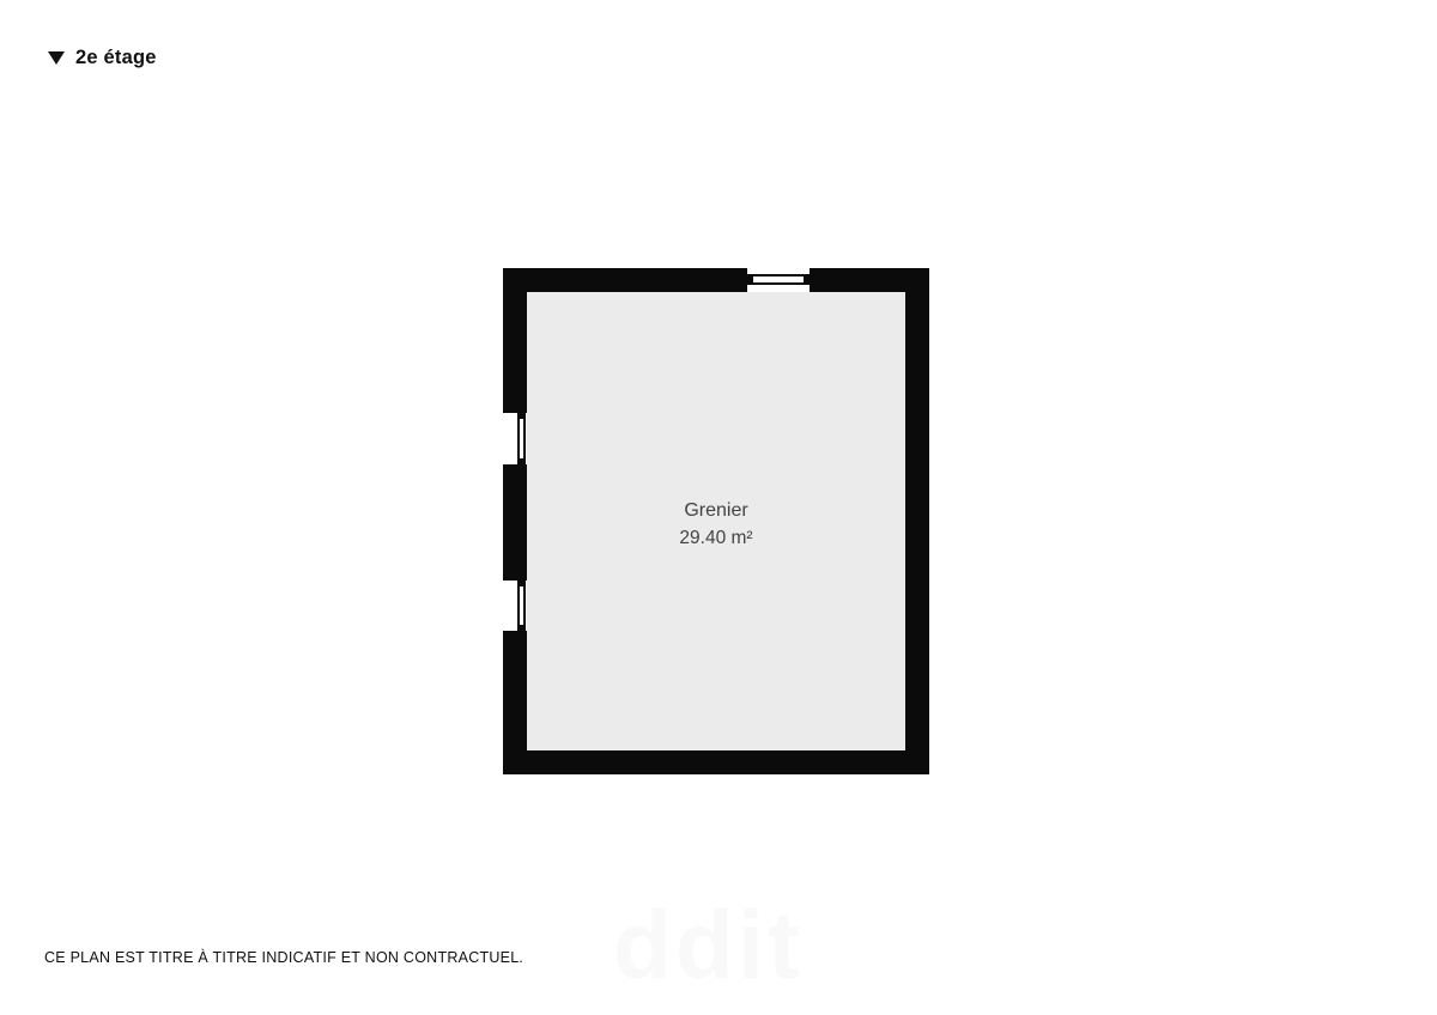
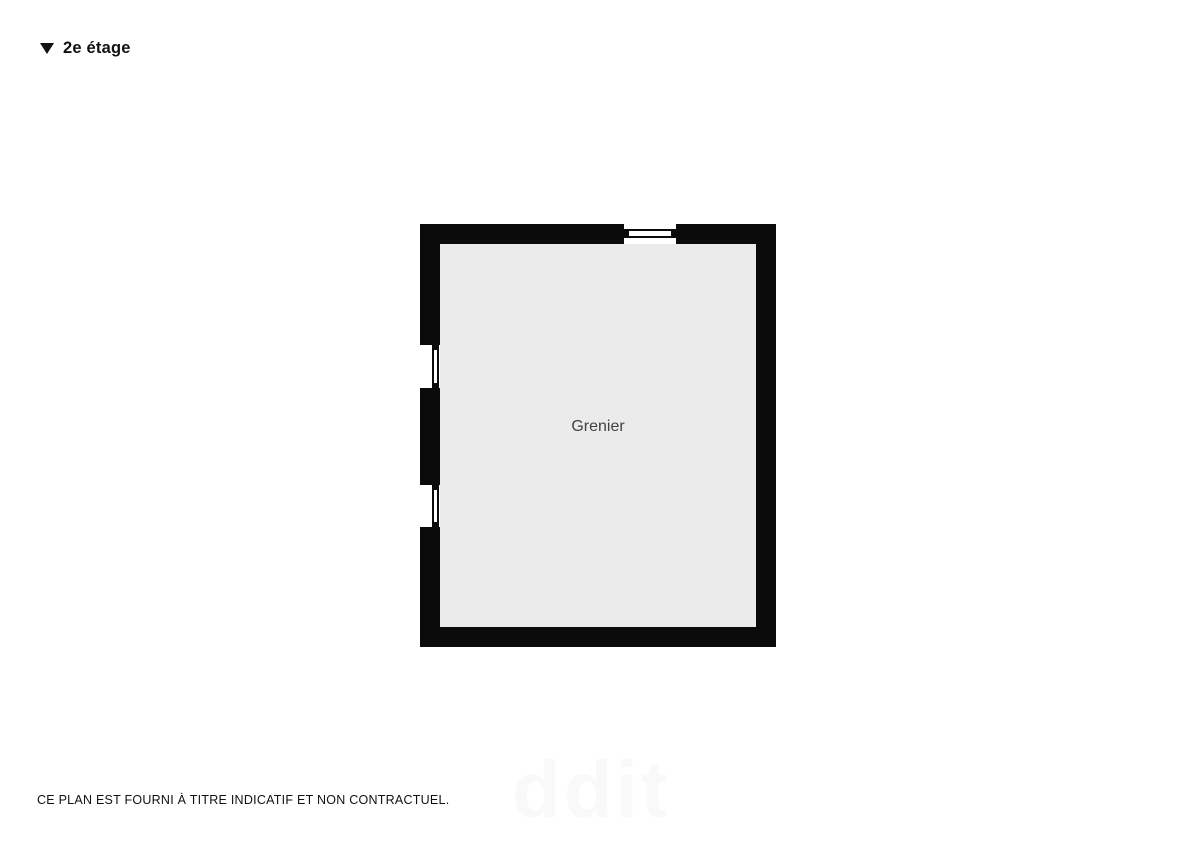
  2e étage
  Grenier
- 29.40 m²
- CE PLAN EST TITRE À TITRE INDICATIF ET NON CONTRACTUEL.
+ CE PLAN EST FOURNI À TITRE INDICATIF ET NON CONTRACTUEL.
